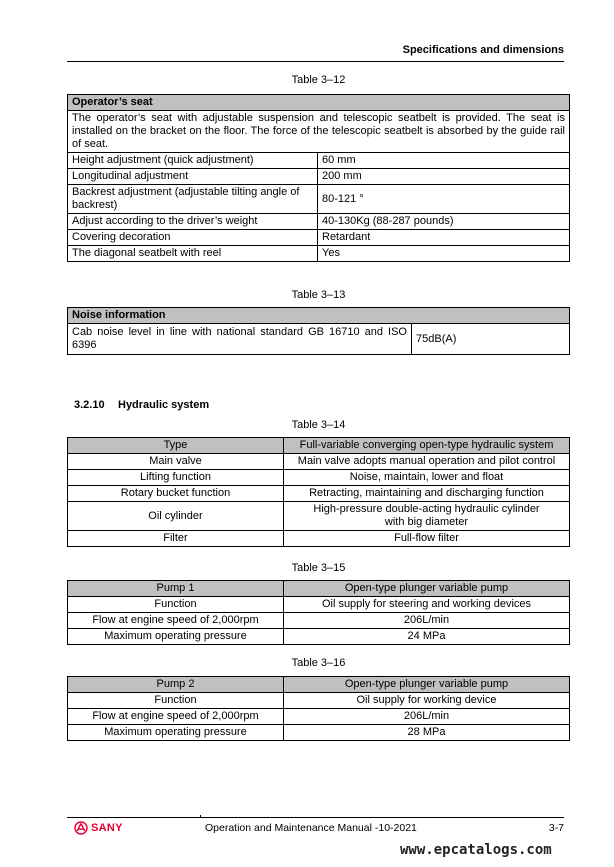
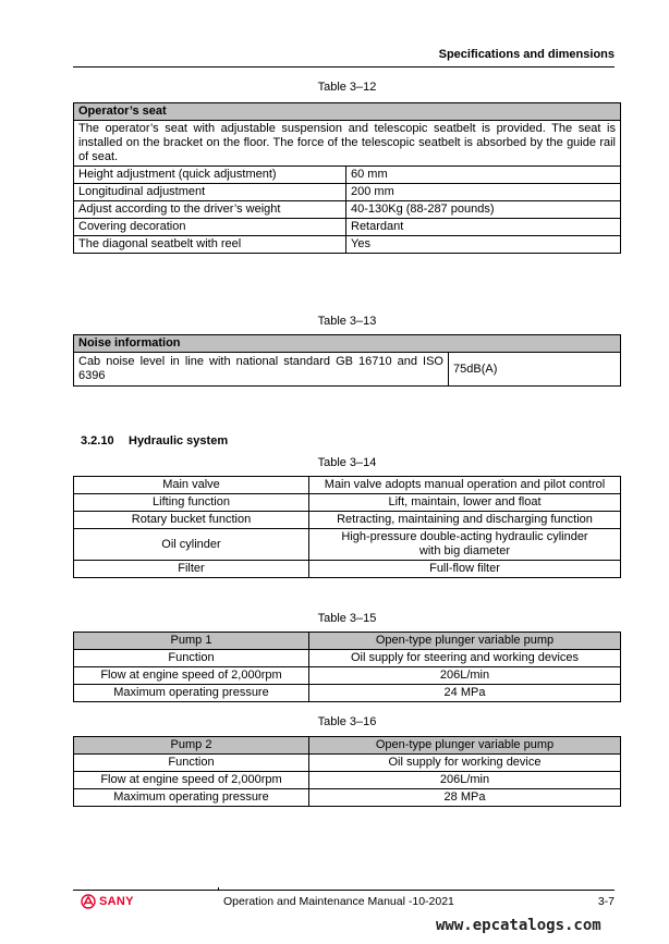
  Specifications and dimensions
  Table 3–12
  Operator’s seat
  The operator’s seat with adjustable suspension and telescopic seatbelt is provided. The seat is installed on the bracket on the floor. The force of the telescopic seatbelt is absorbed by the guide rail of seat.
  Height adjustment (quick adjustment)	60 mm
  Longitudinal adjustment	200 mm
- Backrest adjustment (adjustable tilting angle of backrest)	80-121 °
  Adjust according to the driver’s weight	40-130Kg (88-287 pounds)
  Covering decoration	Retardant
  The diagonal seatbelt with reel	Yes
  Table 3–13
  Noise information
  Cab noise level in line with national standard GB 16710 and ISO 6396	75dB(A)
  3.2.10 Hydraulic system
  Table 3–14
- Type	Full-variable converging open-type hydraulic system
  Main valve	Main valve adopts manual operation and pilot control
- Lifting function	Noise, maintain, lower and float
+ Lifting function	Lift, maintain, lower and float
  Rotary bucket function	Retracting, maintaining and discharging function
  Oil cylinder	High-pressure double-acting hydraulic cylinder with big diameter
  Filter	Full-flow filter
  Table 3–15
  Pump 1	Open-type plunger variable pump
  Function	Oil supply for steering and working devices
  Flow at engine speed of 2,000rpm	206L/min
  Maximum operating pressure	24 MPa
  Table 3–16
  Pump 2	Open-type plunger variable pump
  Function	Oil supply for working device
  Flow at engine speed of 2,000rpm	206L/min
  Maximum operating pressure	28 MPa
  SANY
  Operation and Maintenance Manual -10-2021
  3-7
  www.epcatalogs.com
